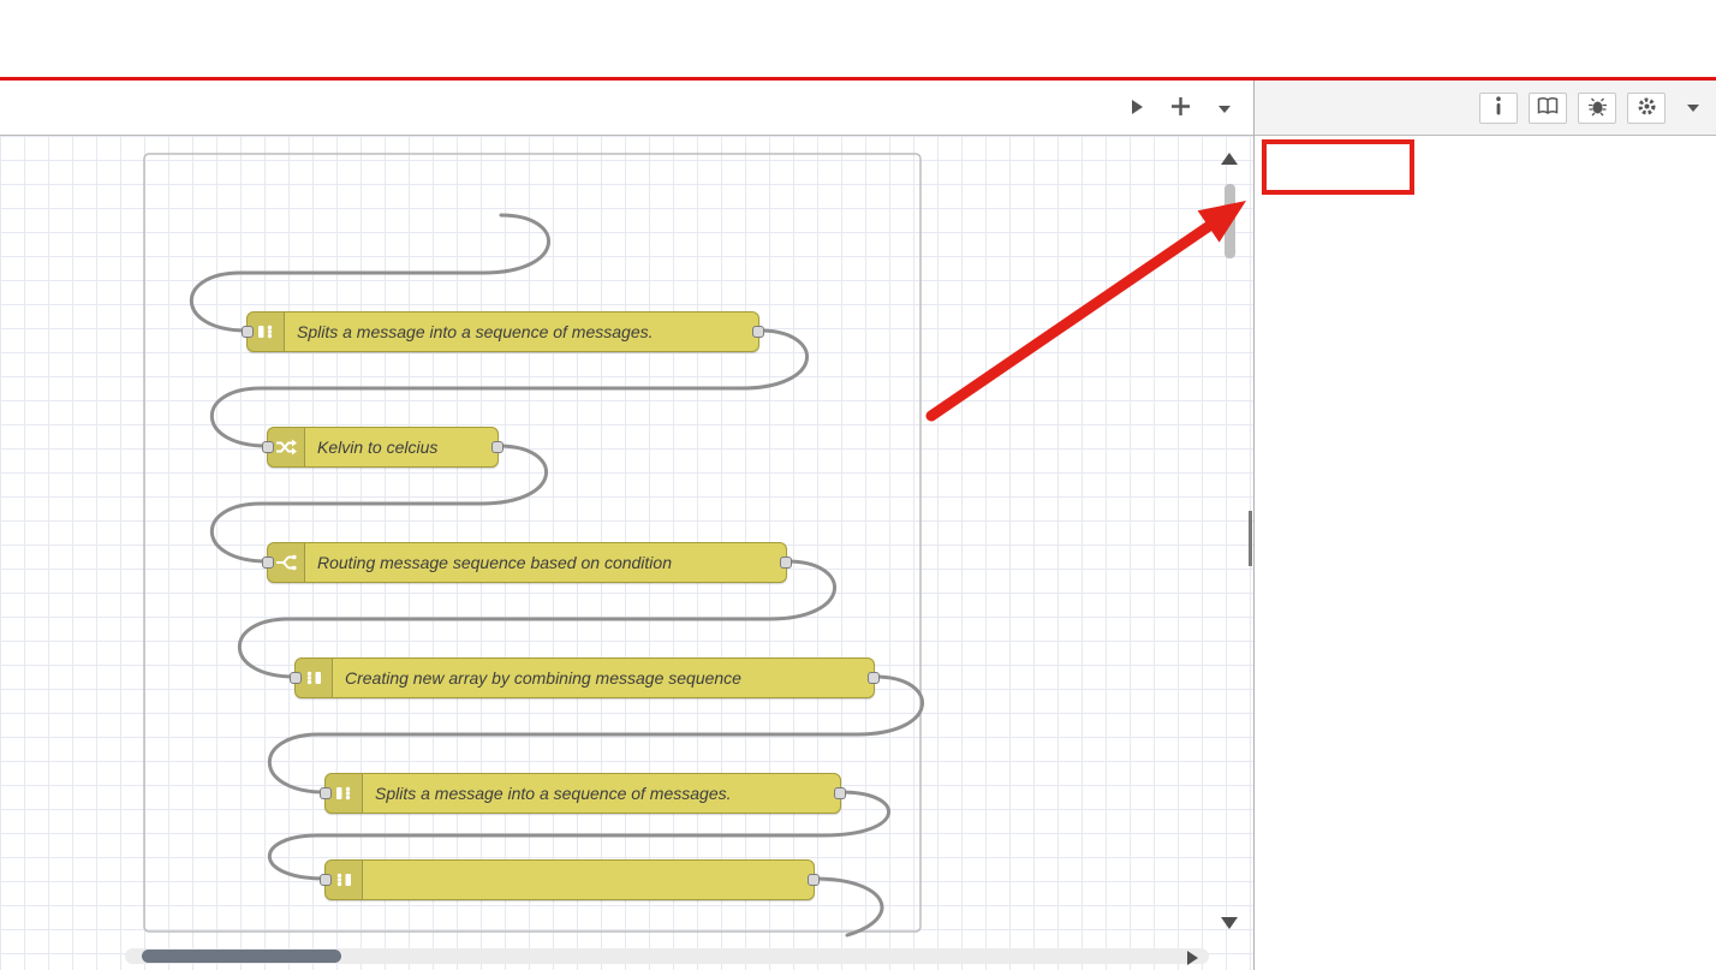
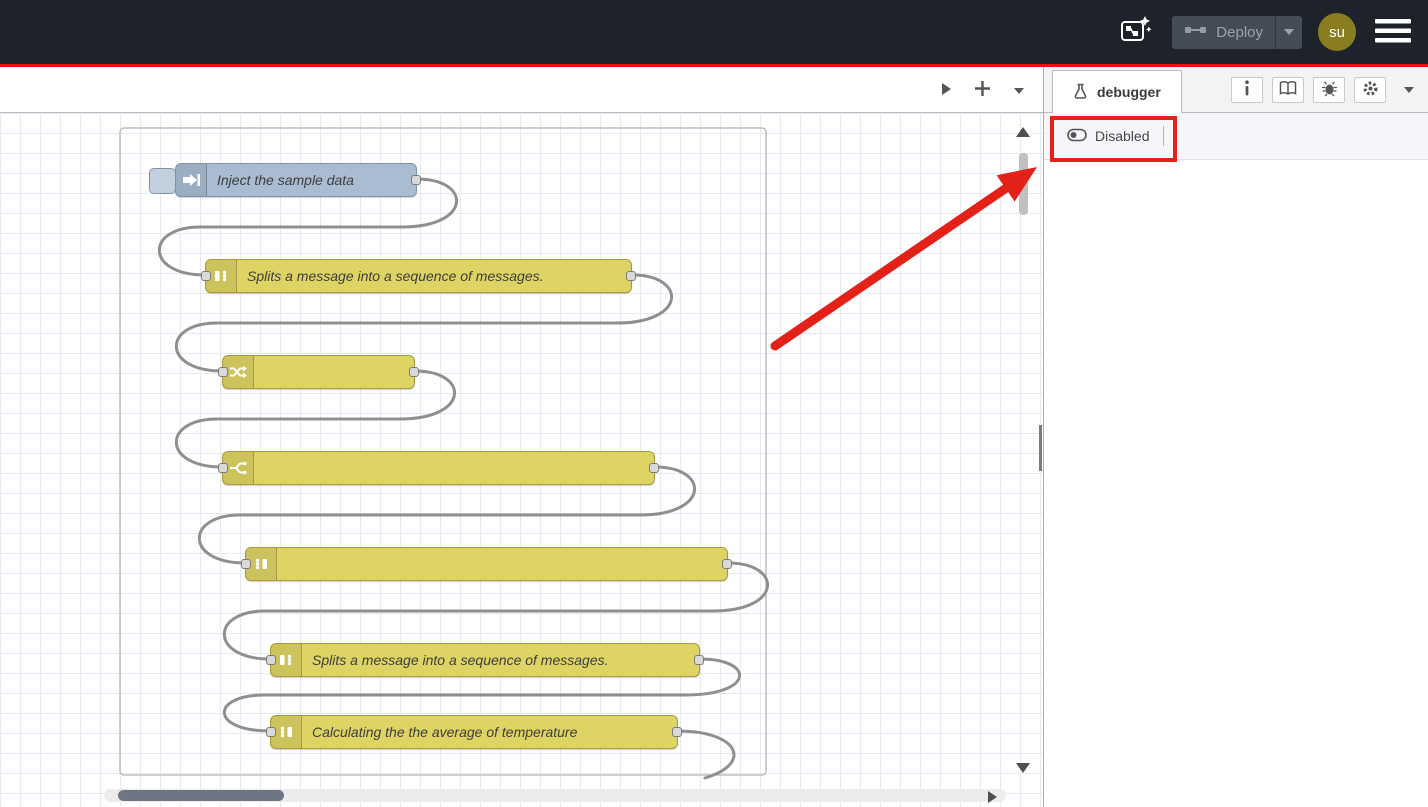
+ Deploy
+ su
+ Inject the sample data
  Splits a message into a sequence of messages.
- Kelvin to celcius
- Routing message sequence based on condition
- Creating new array by combining message sequence
  Splits a message into a sequence of messages.
+ Calculating the the average of temperature
+ debugger
+ Disabled
